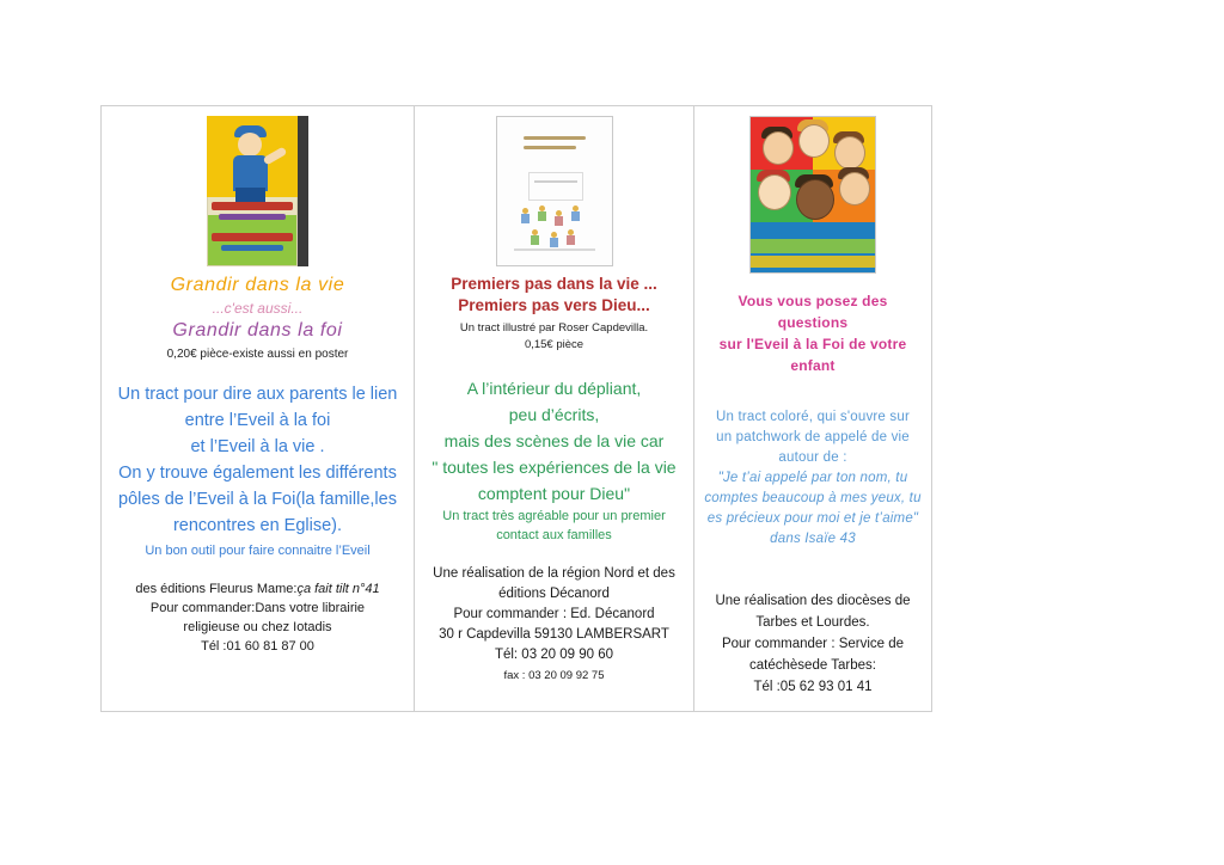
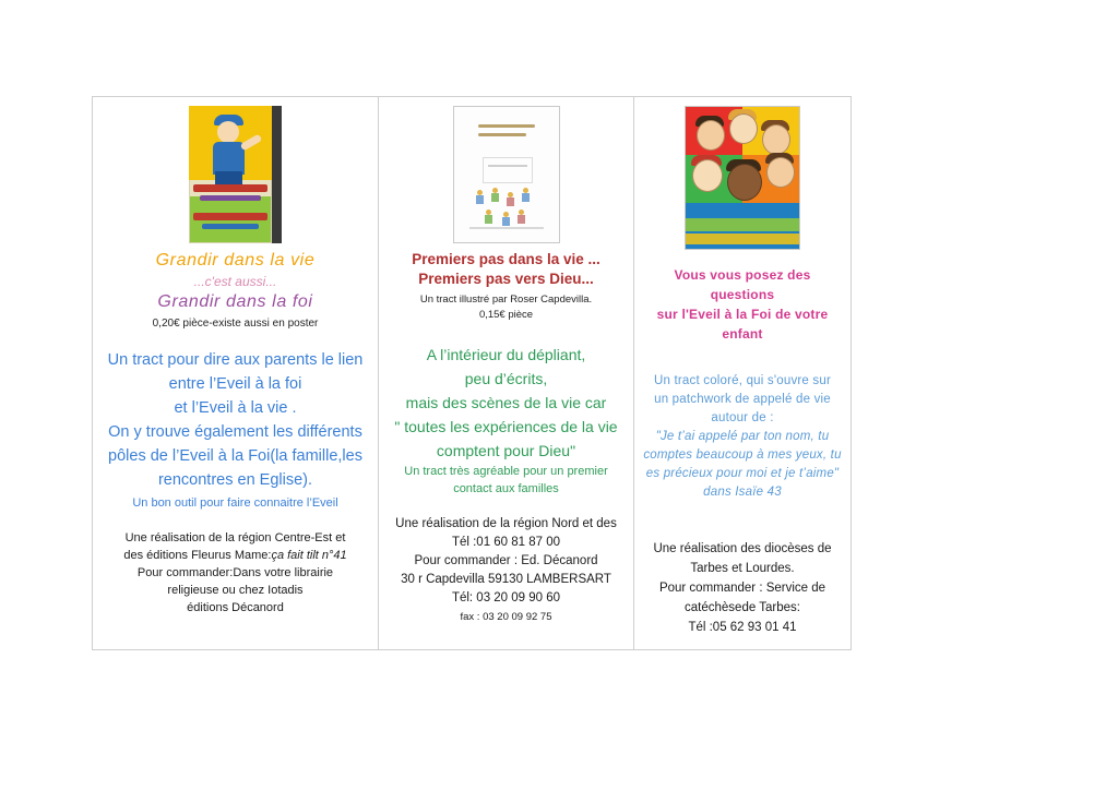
  Grandir dans la vie
  ...c'est aussi...
  Grandir dans la foi
  0,20€ pièce-existe aussi en poster
  Un tract pour dire aux parents le lien
  entre l’Eveil à la foi
  et l’Eveil à la vie .
  On y trouve également les différents
  pôles de l’Eveil à la Foi(la famille,les
  rencontres en Eglise).
  Un bon outil pour faire connaitre l’Eveil
+ Une réalisation de la région Centre-Est et
  des éditions Fleurus Mame:ça fait tilt n°41
  Pour commander:Dans votre librairie
  religieuse ou chez Iotadis
- Tél :01 60 81 87 00
+ éditions Décanord
  Premiers pas dans la vie ...
  Premiers pas vers Dieu...
  Un tract illustré par Roser Capdevilla.
  0,15€ pièce
  A l’intérieur du dépliant,
  peu d’écrits,
  mais des scènes de la vie car
  " toutes les expériences de la vie
  comptent pour Dieu"
  Un tract très agréable pour un premier
  contact aux familles
  Une réalisation de la région Nord et des
- éditions Décanord
+ Tél :01 60 81 87 00
  Pour commander : Ed. Décanord
  30 r Capdevilla 59130 LAMBERSART
  Tél: 03 20 09 90 60
  fax : 03 20 09 92 75
  Vous vous posez des questions
  sur l'Eveil à la Foi de votre
  enfant
  Un tract coloré, qui s'ouvre sur
  un patchwork de appelé de vie
  autour de :
  "Je t’ai appelé par ton nom, tu
  comptes beaucoup à mes yeux, tu
  es précieux pour moi et je t’aime"
  dans Isaïe 43
  Une réalisation des diocèses de
  Tarbes et Lourdes.
  Pour commander : Service de
  catéchèsede Tarbes:
  Tél :05 62 93 01 41
